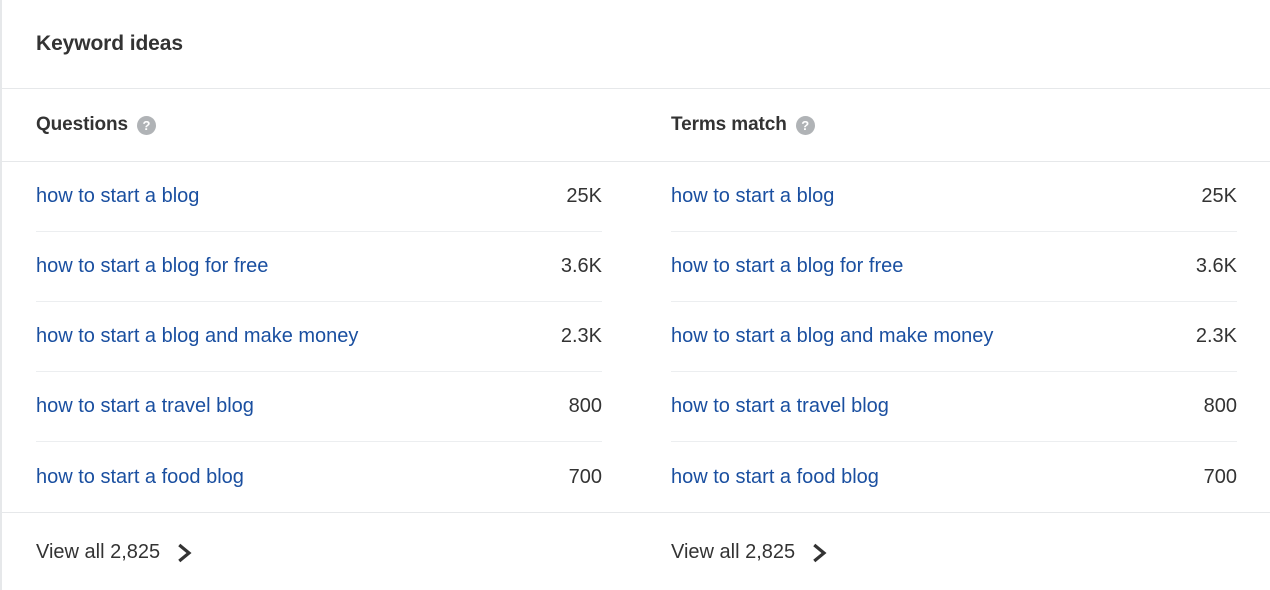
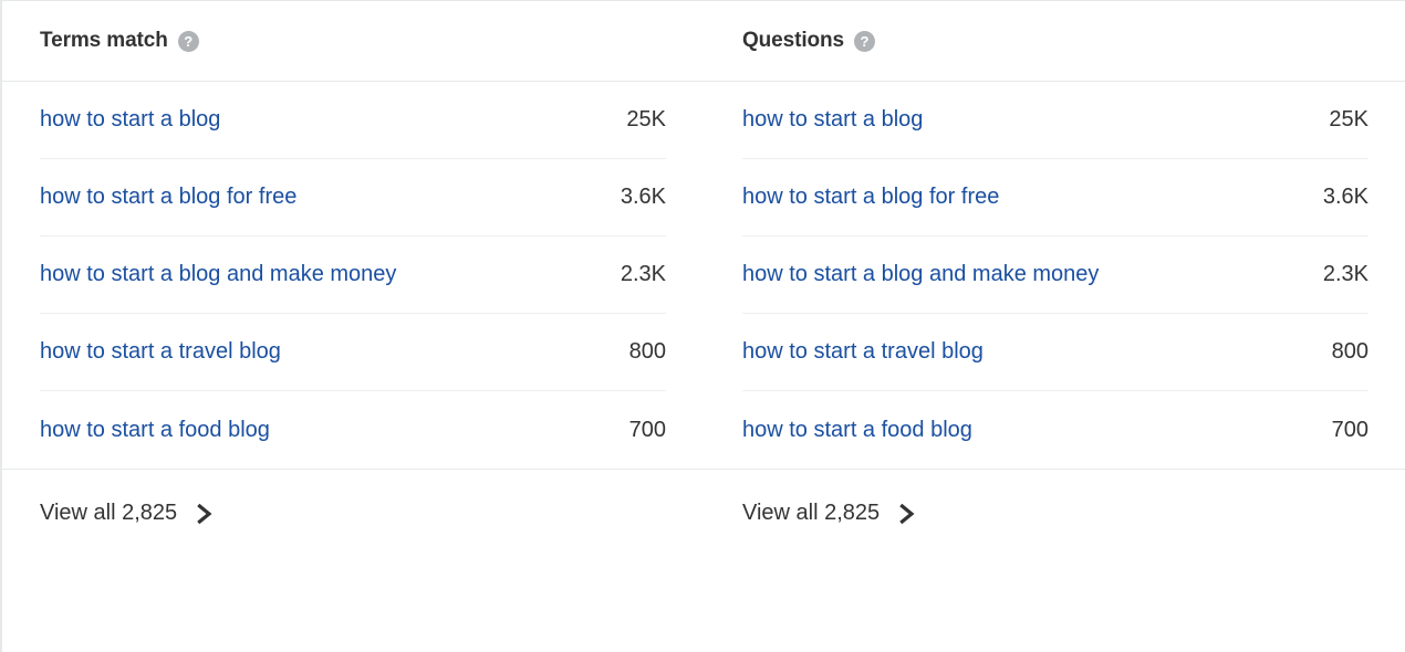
- Keyword ideas
- Questions
+ Terms match
  ?
- Terms match
+ Questions
  ?
  how to start a blog
  25K
  how to start a blog for free
  3.6K
  how to start a blog and make money
  2.3K
  how to start a travel blog
  800
  how to start a food blog
  700
  how to start a blog
  25K
  how to start a blog for free
  3.6K
  how to start a blog and make money
  2.3K
  how to start a travel blog
  800
  how to start a food blog
  700
  View all 2,825
  View all 2,825
